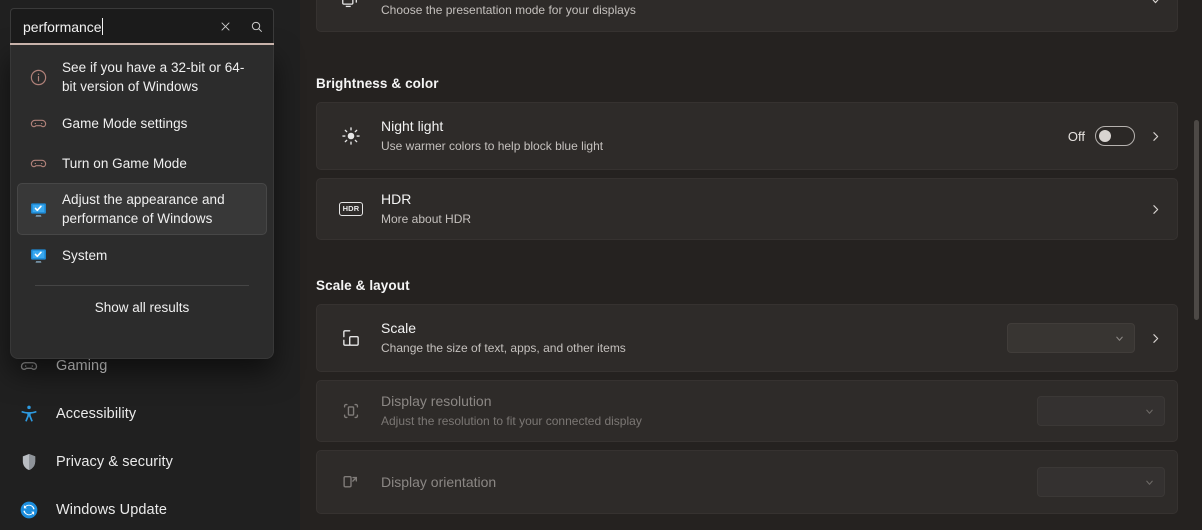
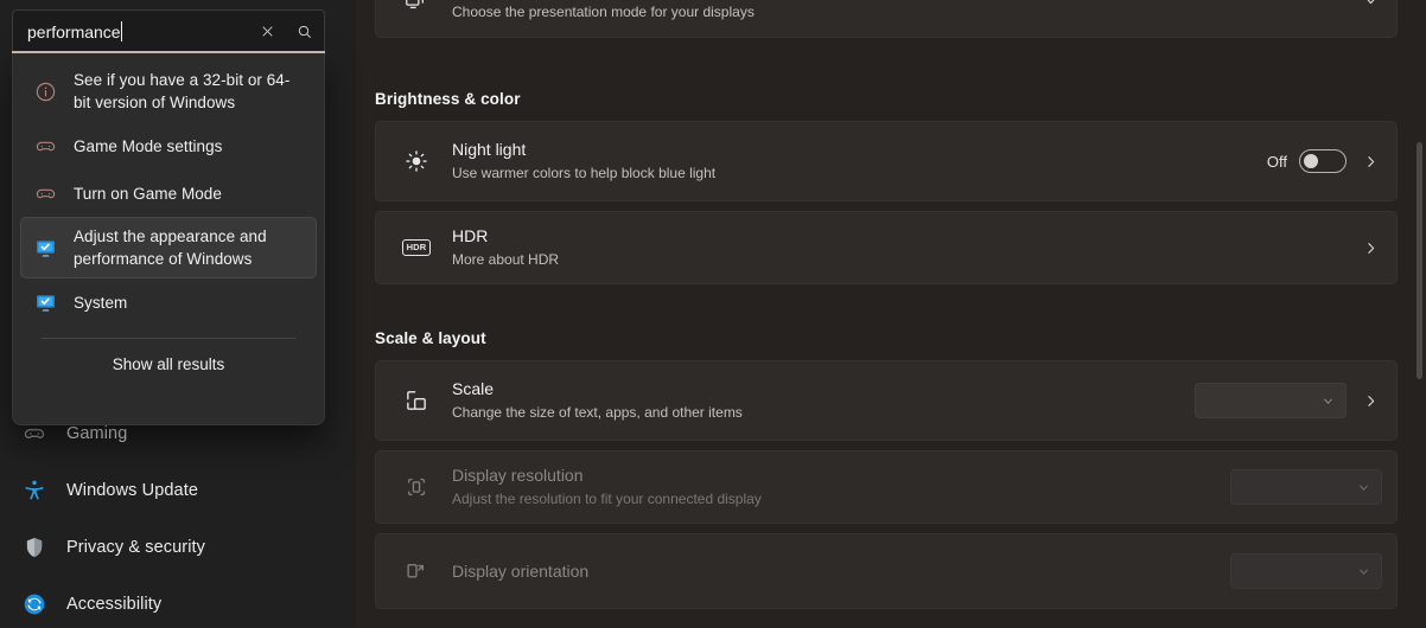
  Gaming
- Accessibility
+ Windows Update
  Privacy & security
- Windows Update
+ Accessibility
  Choose the presentation mode for your displays
  Brightness & color
  Night light
  Use warmer colors to help block blue light
  Off
  HDR
  HDR
  More about HDR
  Scale & layout
  Scale
  Change the size of text, apps, and other items
  Display resolution
  Adjust the resolution to fit your connected display
  Display orientation
  See if you have a 32-bit or 64-bit version of Windows
  Game Mode settings
  Turn on Game Mode
  Adjust the appearance and performance of Windows
  System
  Show all results
  performance
